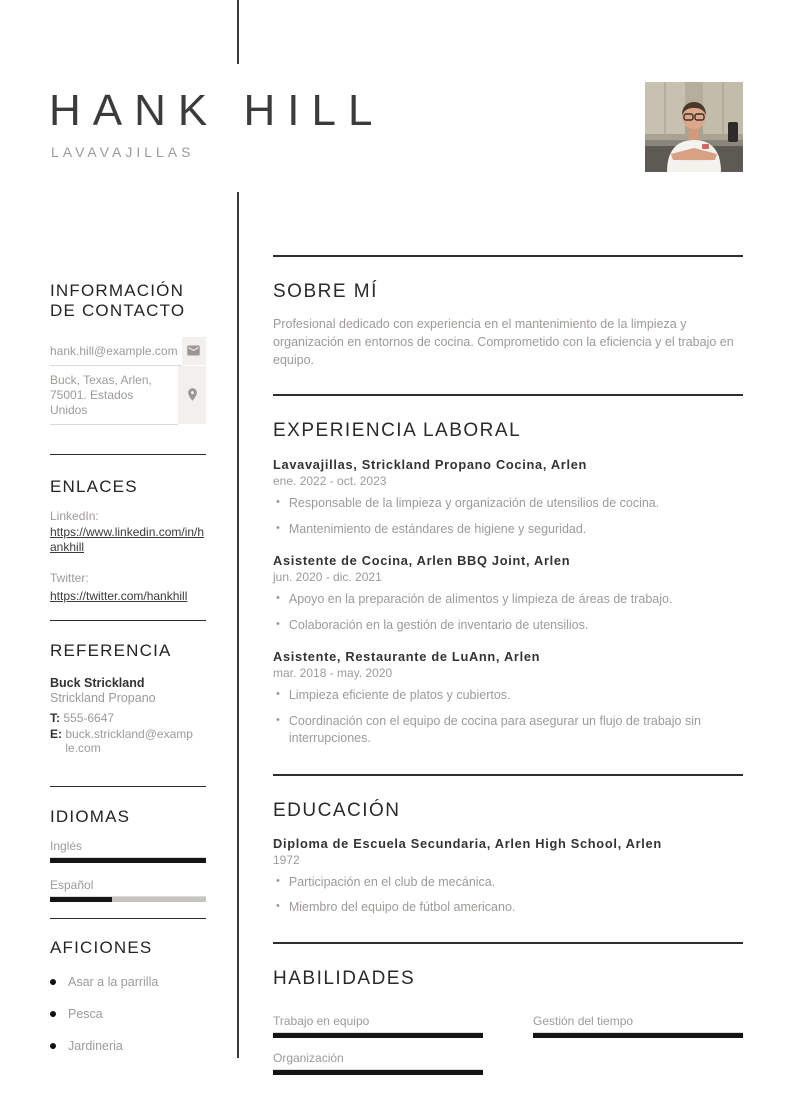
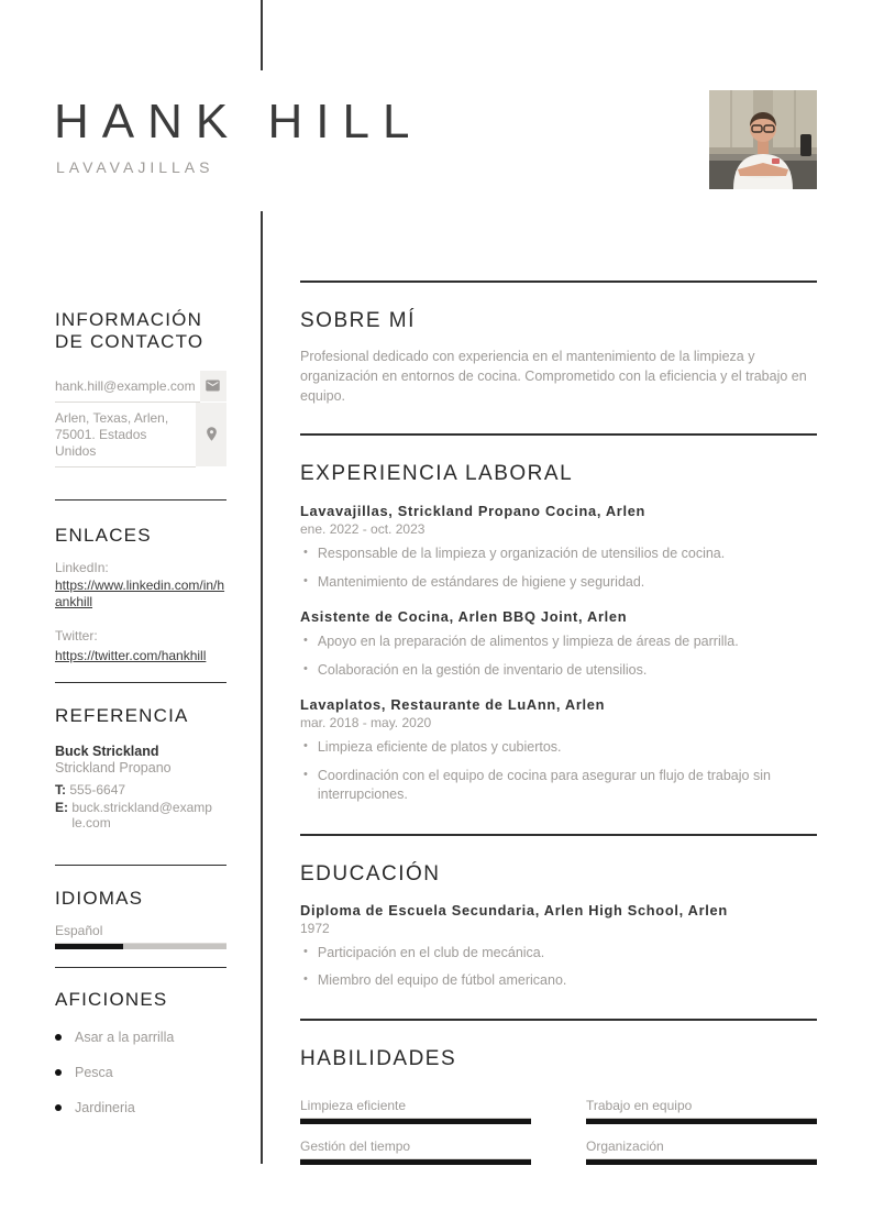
  HANK HILL
  LAVAVAJILLAS
  INFORMACIÓN DE CONTACTO
  hank.hill@example.com
- Buck, Texas, Arlen, 75001. Estados Unidos
+ Arlen, Texas, Arlen, 75001. Estados Unidos
  ENLACES
  LinkedIn:
  https://www.linkedin.com/in/hankhill
  Twitter:
  https://twitter.com/hankhill
  REFERENCIA
  Buck Strickland
  Strickland Propano
  T: 555-6647
  E: buck.strickland@example.com
  IDIOMAS
- Inglés
  Español
  AFICIONES
  Asar a la parrilla
  Pesca
  Jardineria
  SOBRE MÍ
  Profesional dedicado con experiencia en el mantenimiento de la limpieza y organización en entornos de cocina. Comprometido con la eficiencia y el trabajo en equipo.
  EXPERIENCIA LABORAL
  Lavavajillas, Strickland Propano Cocina, Arlen
  ene. 2022 - oct. 2023
  •
  Responsable de la limpieza y organización de utensilios de cocina.
  •
  Mantenimiento de estándares de higiene y seguridad.
  Asistente de Cocina, Arlen BBQ Joint, Arlen
- jun. 2020 - dic. 2021
  •
- Apoyo en la preparación de alimentos y limpieza de áreas de trabajo.
+ Apoyo en la preparación de alimentos y limpieza de áreas de parrilla.
  •
  Colaboración en la gestión de inventario de utensilios.
- Asistente, Restaurante de LuAnn, Arlen
+ Lavaplatos, Restaurante de LuAnn, Arlen
  mar. 2018 - may. 2020
  •
  Limpieza eficiente de platos y cubiertos.
  •
  Coordinación con el equipo de cocina para asegurar un flujo de trabajo sin interrupciones.
  EDUCACIÓN
  Diploma de Escuela Secundaria, Arlen High School, Arlen
  1972
  •
  Participación en el club de mecánica.
  •
  Miembro del equipo de fútbol americano.
  HABILIDADES
+ Limpieza eficiente
  Trabajo en equipo
  Gestión del tiempo
  Organización
